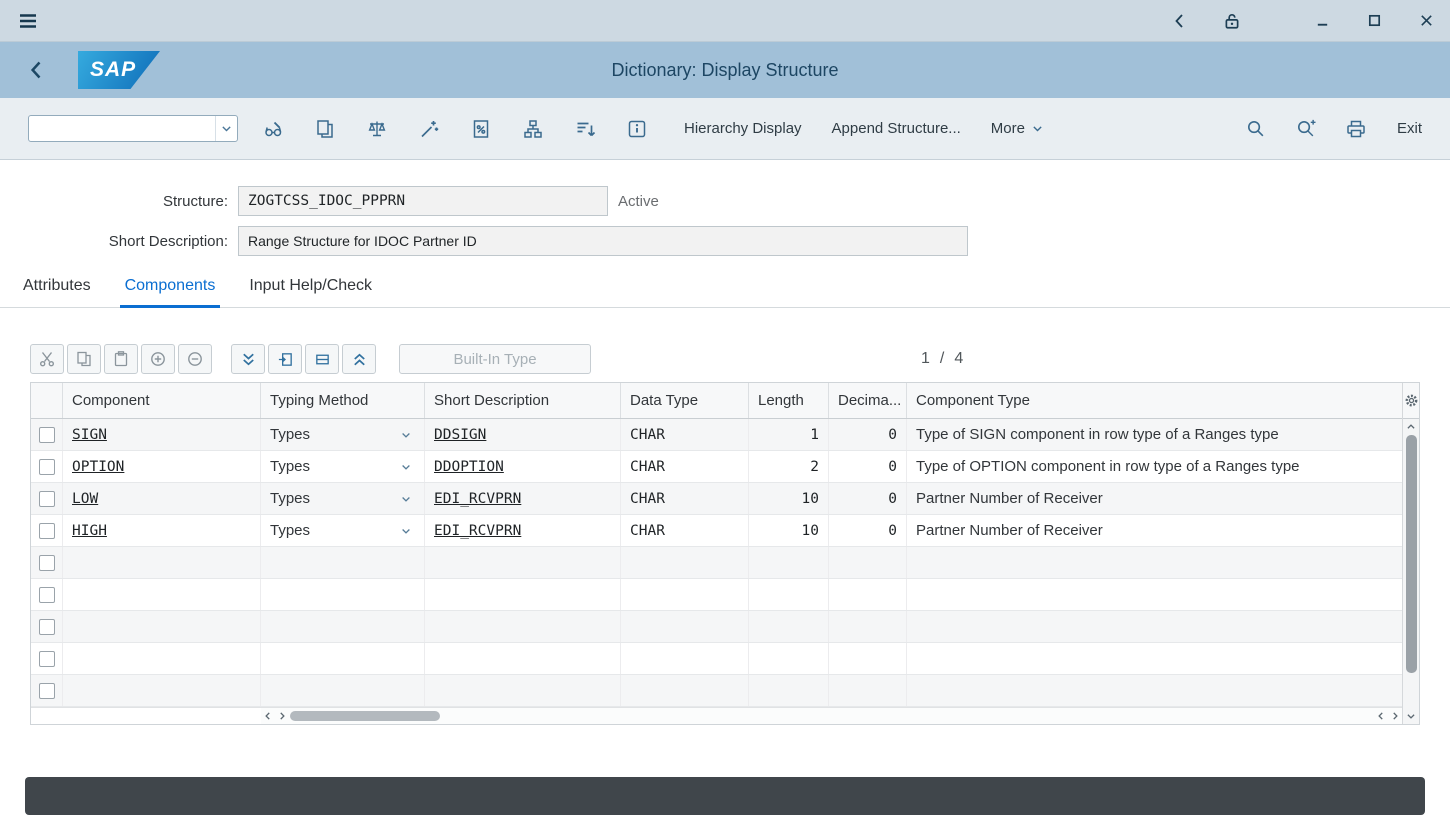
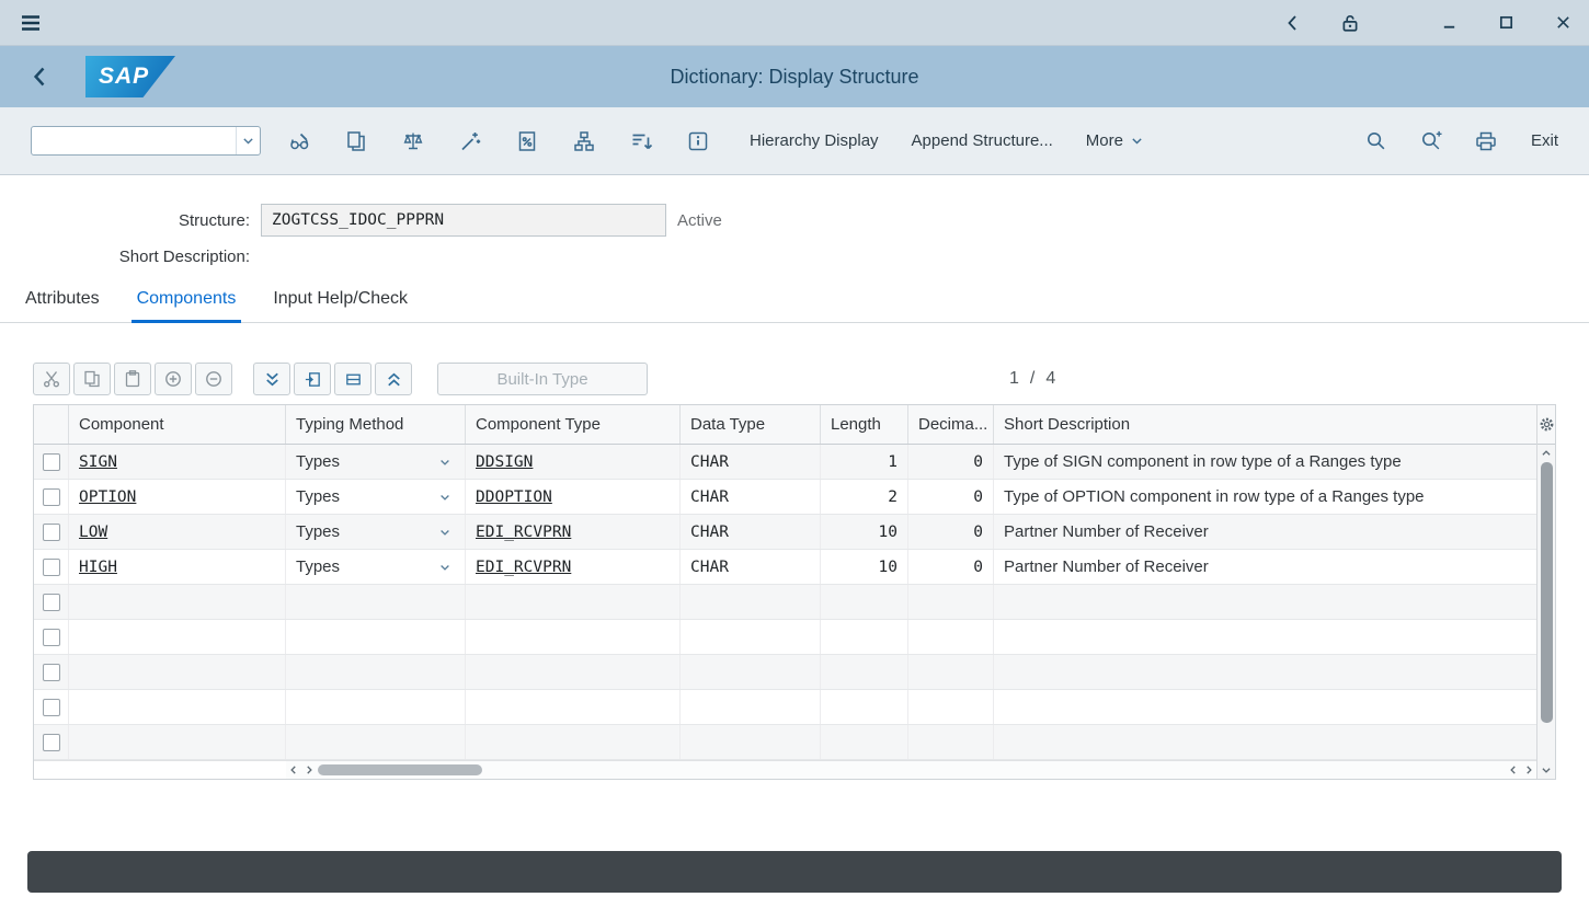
  Dictionary: Display Structure
  SAP
  Hierarchy Display
  Append Structure...
  More
  Exit
  Structure:
  ZOGTCSS_IDOC_PPPRN
  Active
  Short Description:
- Range Structure for IDOC Partner ID
  Attributes
  Components
  Input Help/Check
  Built-In Type
  1
  /
  4
  Component
  Typing Method
- Short Description
+ Component Type
  Data Type
  Length
  Decima...
- Component Type
+ Short Description
  SIGN
  Types
  DDSIGN
  CHAR
  1
  0
  Type of SIGN component in row type of a Ranges type
  OPTION
  Types
  DDOPTION
  CHAR
  2
  0
  Type of OPTION component in row type of a Ranges type
  LOW
  Types
  EDI_RCVPRN
  CHAR
  10
  0
  Partner Number of Receiver
  HIGH
  Types
  EDI_RCVPRN
  CHAR
  10
  0
  Partner Number of Receiver
